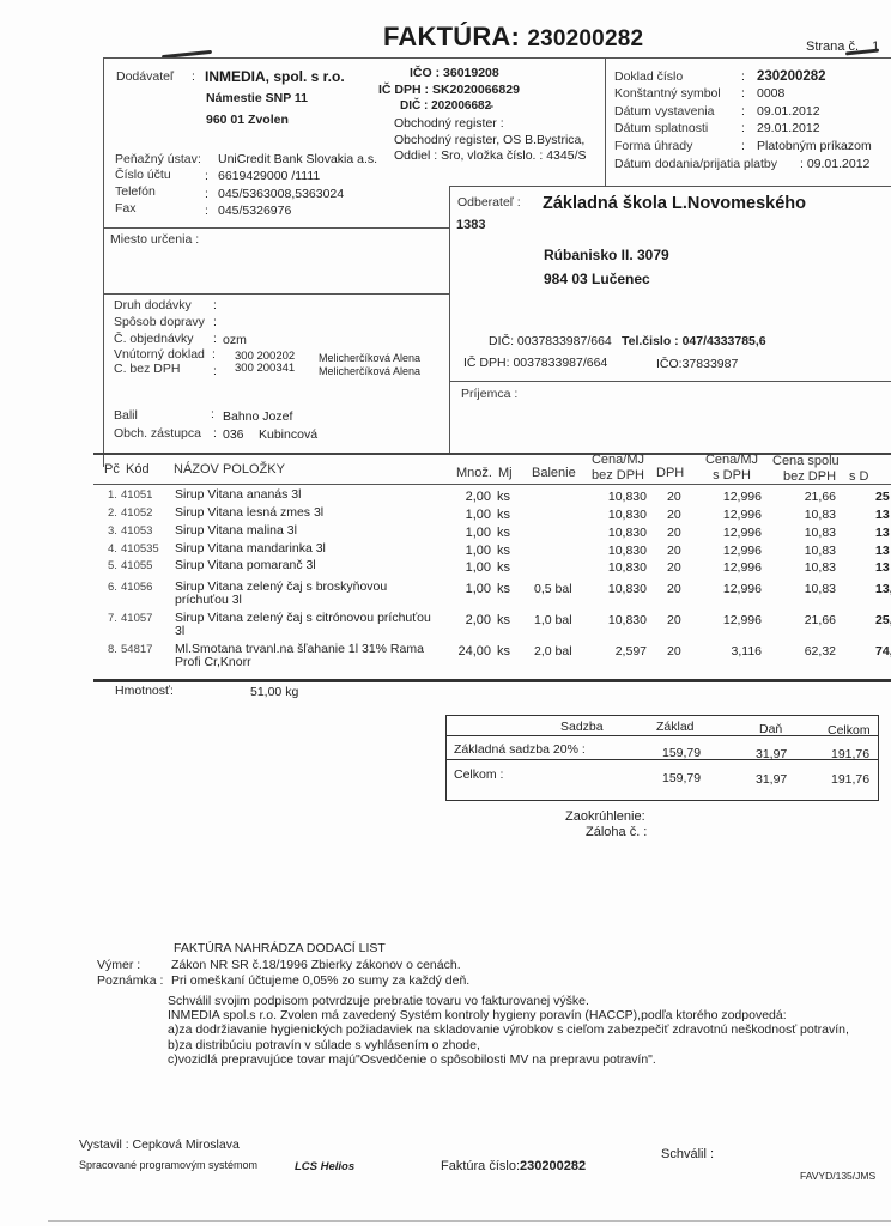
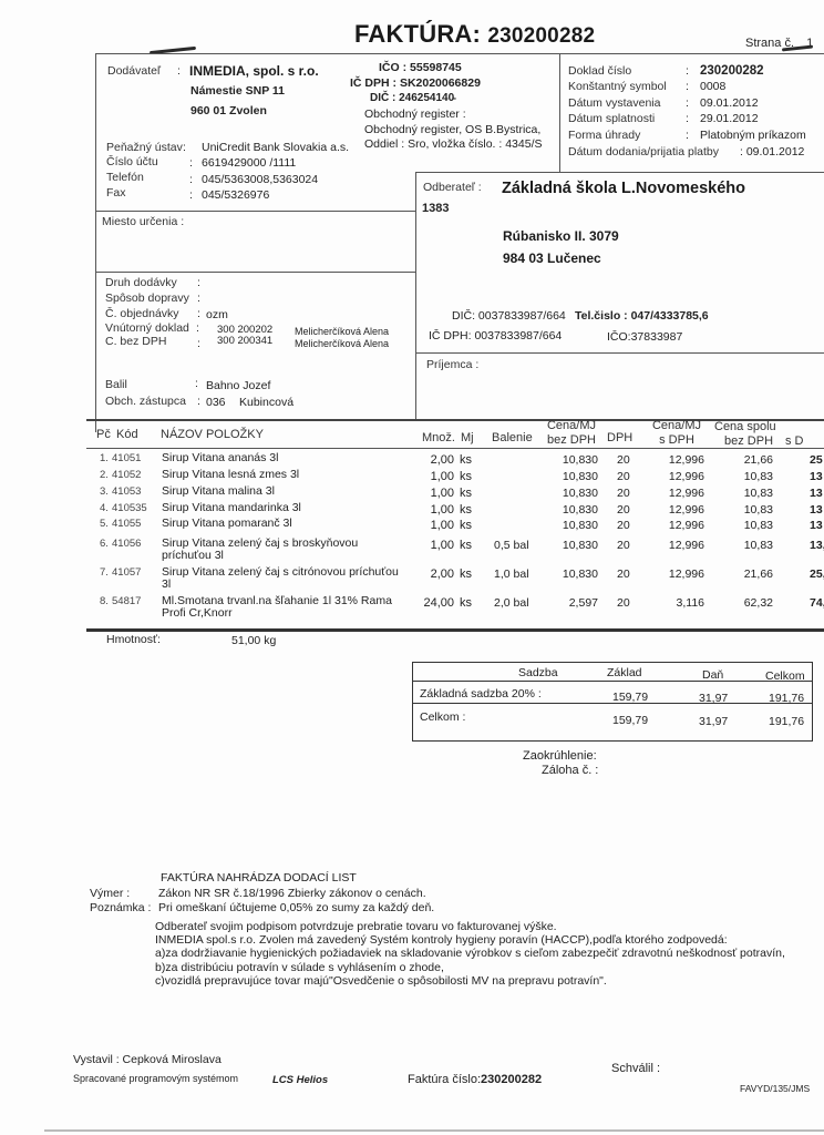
  FAKTÚRA: 230200282
  Strana č. 1
  Dodávateľ
  :
  INMEDIA, spol. s r.o.
  Námestie SNP 11
  960 01 Zvolen
- IČO : 36019208
+ IČO : 55598745
  IČ DPH : SK2020066829
- DIČ : 202006682̵
+ DIČ : 246254140̵
  Obchodný register :
  Obchodný register, OS B.Bystrica,
  Oddiel : Sro, vložka číslo. : 4345/S
  Peňažný ústav
  :
  UniCredit Bank Slovakia a.s.
  Číslo účtu
  :
  6619429000 /1111
  Telefón
  :
  045/5363008,5363024
  Fax
  :
  045/5326976
  Doklad číslo
  :
  230200282
  Konštantný symbol
  :
  0008
  Dátum vystavenia
  :
  09.01.2012
  Dátum splatnosti
  :
  29.01.2012
  Forma úhrady
  :
  Platobným príkazom
  Dátum dodania/prijatia platby
  : 09.01.2012
  Miesto určenia :
  Odberateľ :
  Základná škola L.Novomeského
  1383
  Rúbanisko II. 3079
  984 03 Lučenec
  DIČ: 0037833987/664
  Tel.čislo : 047/4333785,6
  IČ DPH: 0037833987/664
  IČO:37833987
  Príjemca :
  Druh dodávky
  :
  Spôsob dopravy
  :
  Č. objednávky
  :
  ozm
  Vnútorný doklad
  :
  300 200202
  Melicherčíková Alena
  C. bez DPH
  :
  300 200341
  Melicherčíková Alena
  Balil
  :
  Bahno Jozef
  Obch. zástupca
  :
  036
  Kubincová
  Pč
  Kód
  NÁZOV POLOŽKY
  Množ.
  Mj
  Balenie
  Cena/MJ
  bez DPH
  DPH
  Cena/MJ
  s DPH
  Cena spolu
  bez DPH
  s D
  1.
  41051
  Sirup Vitana ananás 3l
  2,00
  ks
  10,830
  20
  12,996
  21,66
  25
  2.
  41052
  Sirup Vitana lesná zmes 3l
  1,00
  ks
  10,830
  20
  12,996
  10,83
  13
  3.
  41053
  Sirup Vitana malina 3l
  1,00
  ks
  10,830
  20
  12,996
  10,83
  13
  4.
  410535
  Sirup Vitana mandarinka 3l
  1,00
  ks
  10,830
  20
  12,996
  10,83
  13
  5.
  41055
  Sirup Vitana pomaranč 3l
  1,00
  ks
  10,830
  20
  12,996
  10,83
  13
  6.
  41056
  Sirup Vitana zelený čaj s broskyňovou
  príchuťou 3l
  1,00
  ks
  0,5 bal
  10,830
  20
  12,996
  10,83
  7.
  41057
  Sirup Vitana zelený čaj s citrónovou príchuťou
  3l
  2,00
  ks
  1,0 bal
  10,830
  20
  12,996
  21,66
  8.
  54817
  Ml.Smotana trvanl.na šľahanie 1l 31% Rama
  Profi Cr,Knorr
  24,00
  ks
  2,0 bal
  2,597
  20
  3,116
  62,32
  Hmotnosť:
  51,00 kg
  Sadzba
  Základ
  Daň
  Celkom
  Základná sadzba 20% :
  159,79
  31,97
  191,76
  Celkom :
  159,79
  31,97
  191,76
  Zaokrúhlenie:
  Záloha č. :
  FAKTÚRA NAHRÁDZA DODACÍ LIST
  Výmer :
  Zákon NR SR č.18/1996 Zbierky zákonov o cenách.
  Poznámka :
  Pri omeškaní účtujeme 0,05% zo sumy za každý deň.
- Schválil svojim podpisom potvrdzuje prebratie tovaru vo fakturovanej výške.
+ Odberateľ svojim podpisom potvrdzuje prebratie tovaru vo fakturovanej výške.
  INMEDIA spol.s r.o. Zvolen má zavedený Systém kontroly hygieny poravín (HACCP),podľa ktorého zodpovedá:
  a)za dodržiavanie hygienických požiadaviek na skladovanie výrobkov s cieľom zabezpečiť zdravotnú neškodnosť potravín,
  b)za distribúciu potravín v súlade s vyhlásením o zhode,
  c)vozidlá prepravujúce tovar majú"Osvedčenie o spôsobilosti MV na prepravu potravín".
  Vystavil : Cepková Miroslava
  Spracované programovým systémom
  LCS Helios
  Faktúra číslo:230200282
  Schválil :
  FAVYD/135/JMS
